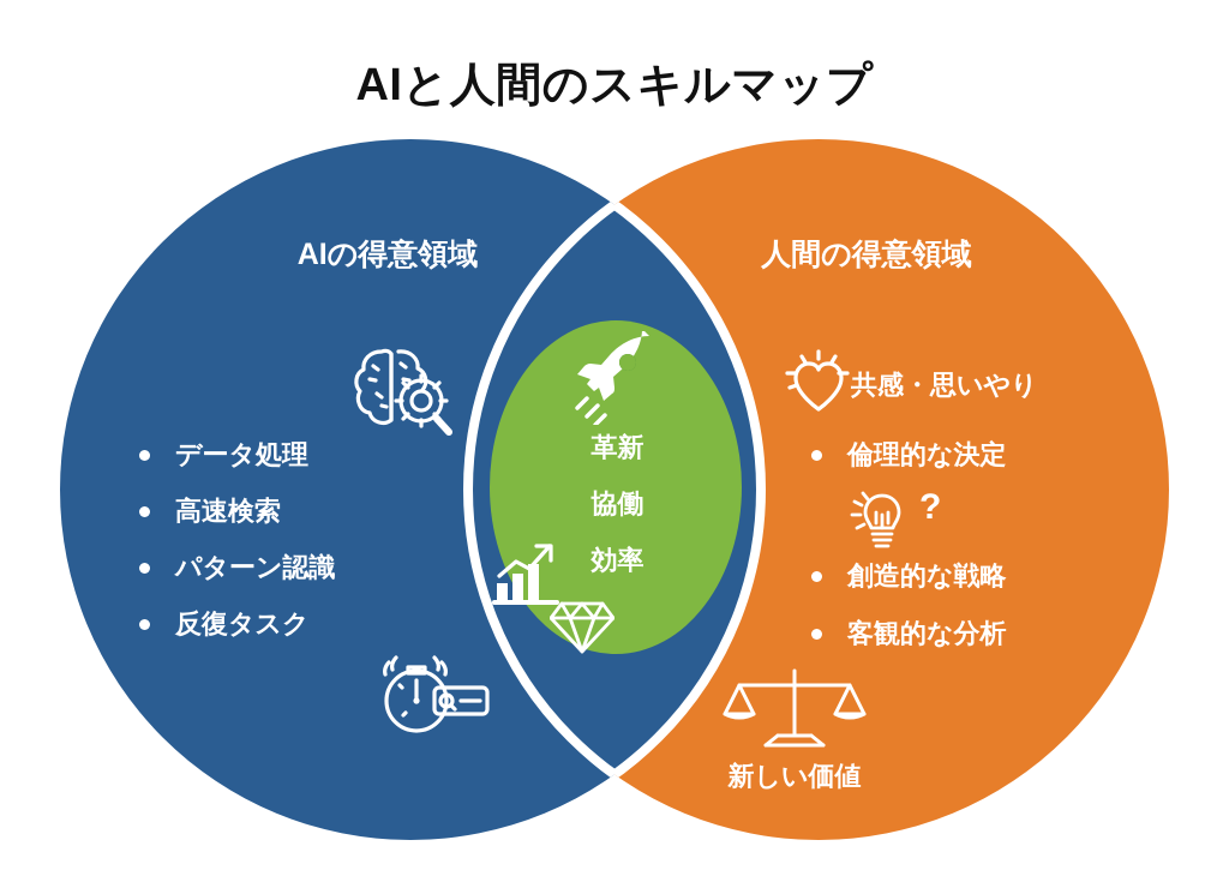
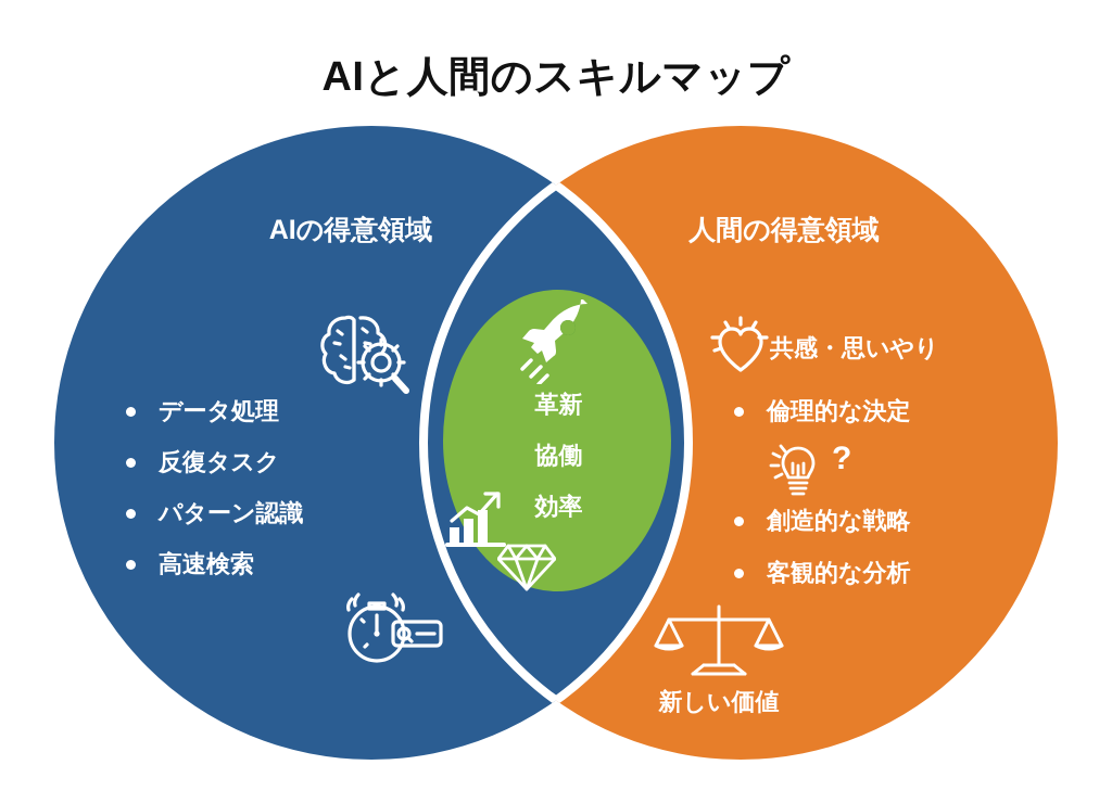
  AIと人間のスキルマップ
  AIの得意領域
  人間の得意領域
  データ処理
- 高速検索
+ 反復タスク
  パターン認識
- 反復タスク
+ 高速検索
  革新
  協働
  効率
  共感・思いやり
  倫理的な決定
  創造的な戦略
  客観的な分析
  ?
  新しい価値
